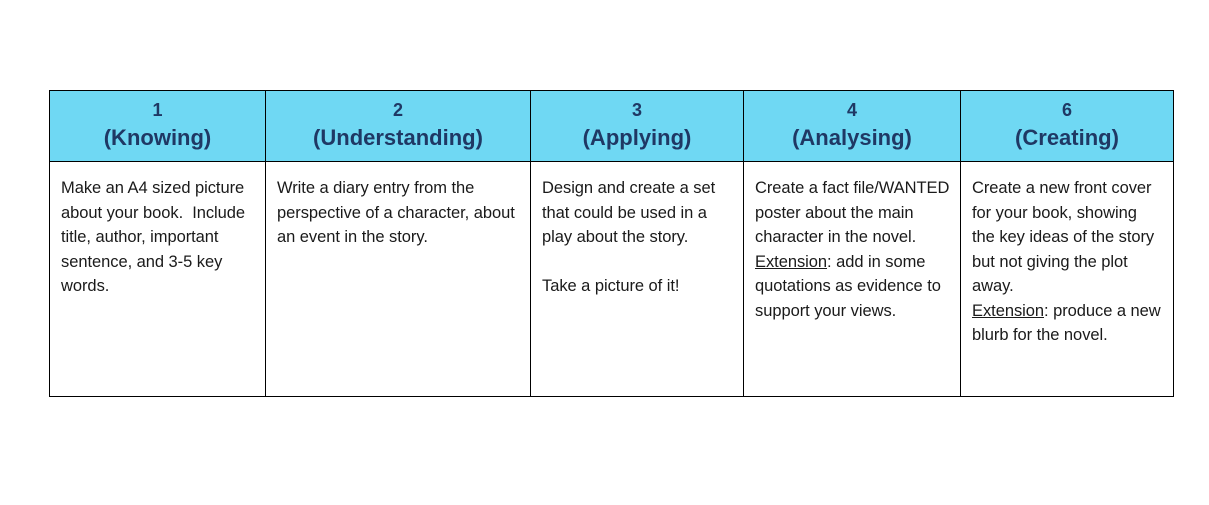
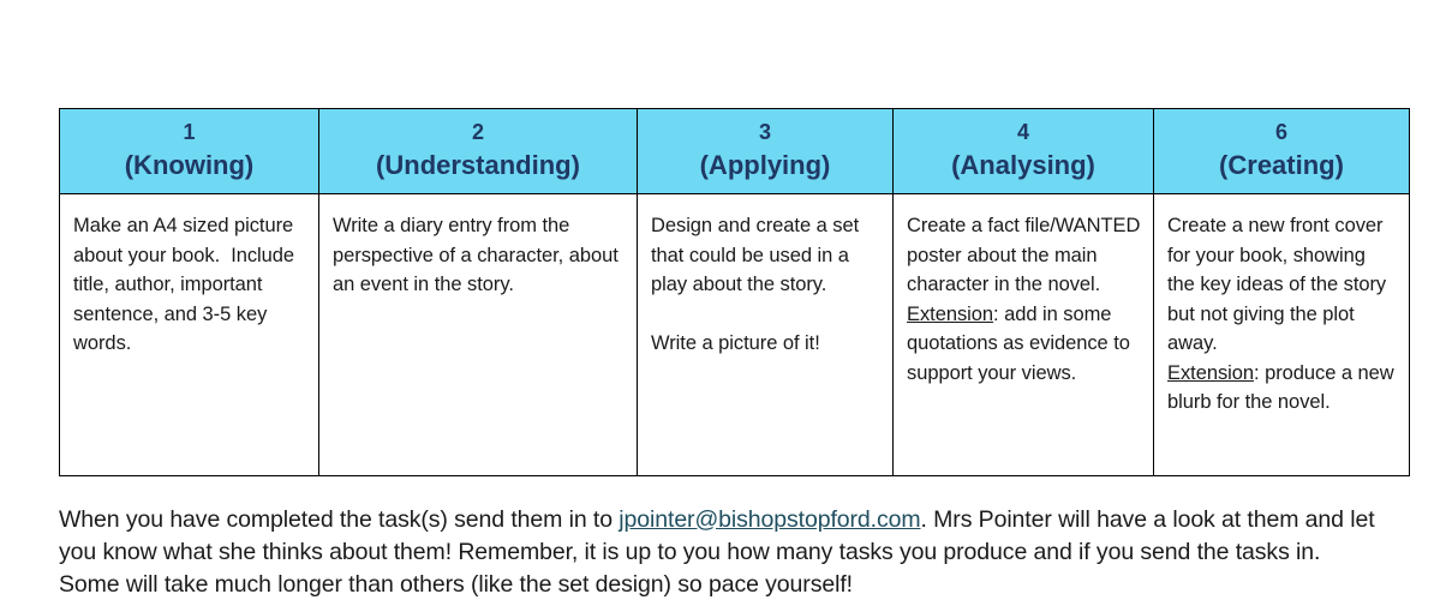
  1 (Knowing)	2 (Understanding)	3 (Applying)	4 (Analysing)	6 (Creating)
- Make an A4 sized picture about your book. Include title, author, important sentence, and 3-5 key words.	Write a diary entry from the perspective of a character, about an event in the story.	Design and create a set that could be used in a play about the story. Take a picture of it!	Create a fact file/WANTED poster about the main character in the novel. Extension: add in some quotations as evidence to support your views.	Create a new front cover for your book, showing the key ideas of the story but not giving the plot away. Extension: produce a new blurb for the novel.
+ Make an A4 sized picture about your book. Include title, author, important sentence, and 3-5 key words.	Write a diary entry from the perspective of a character, about an event in the story.	Design and create a set that could be used in a play about the story. Write a picture of it!	Create a fact file/WANTED poster about the main character in the novel. Extension: add in some quotations as evidence to support your views.	Create a new front cover for your book, showing the key ideas of the story but not giving the plot away. Extension: produce a new blurb for the novel.
+ When you have completed the task(s) send them in to jpointer@bishopstopford.com. Mrs Pointer will have a look at them and let you know what she thinks about them! Remember, it is up to you how many tasks you produce and if you send the tasks in. Some will take much longer than others (like the set design) so pace yourself!
